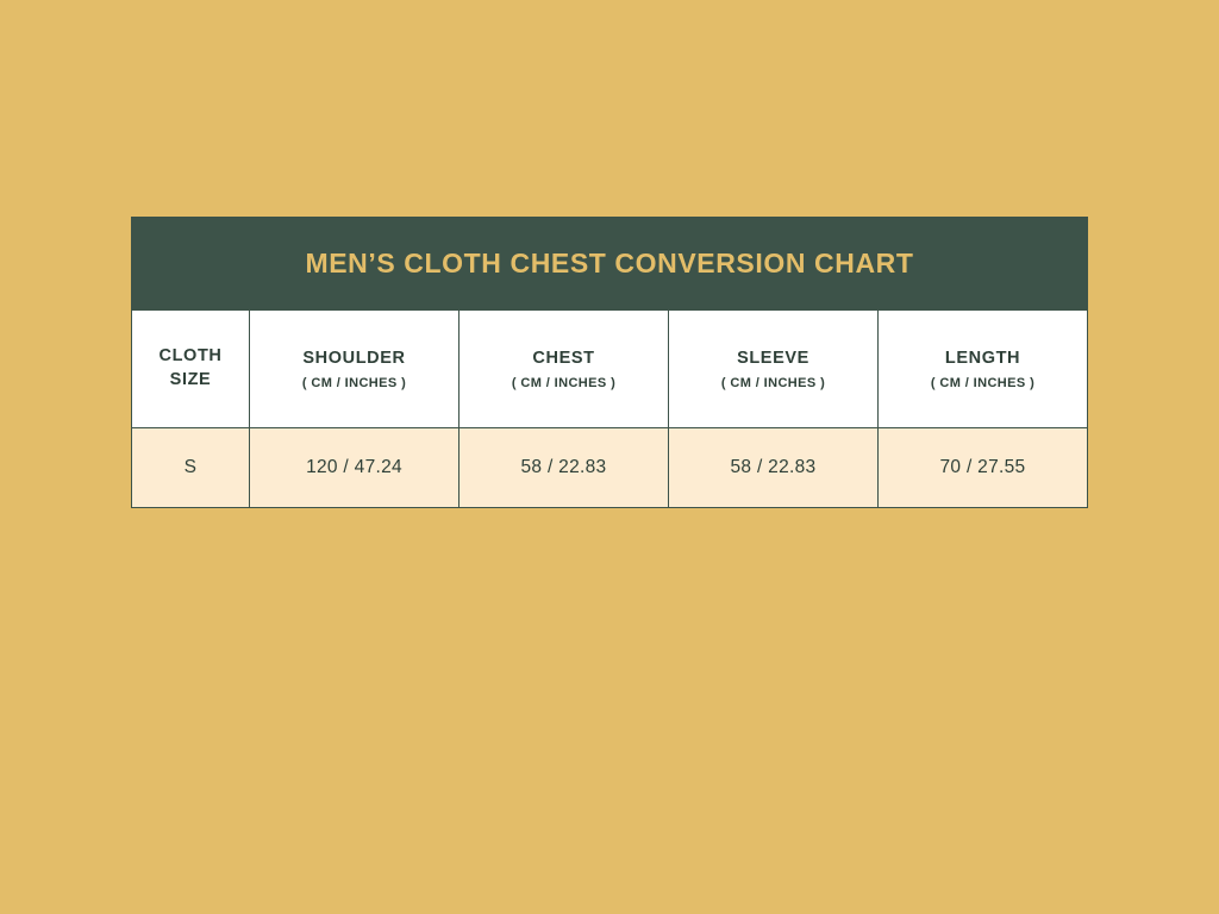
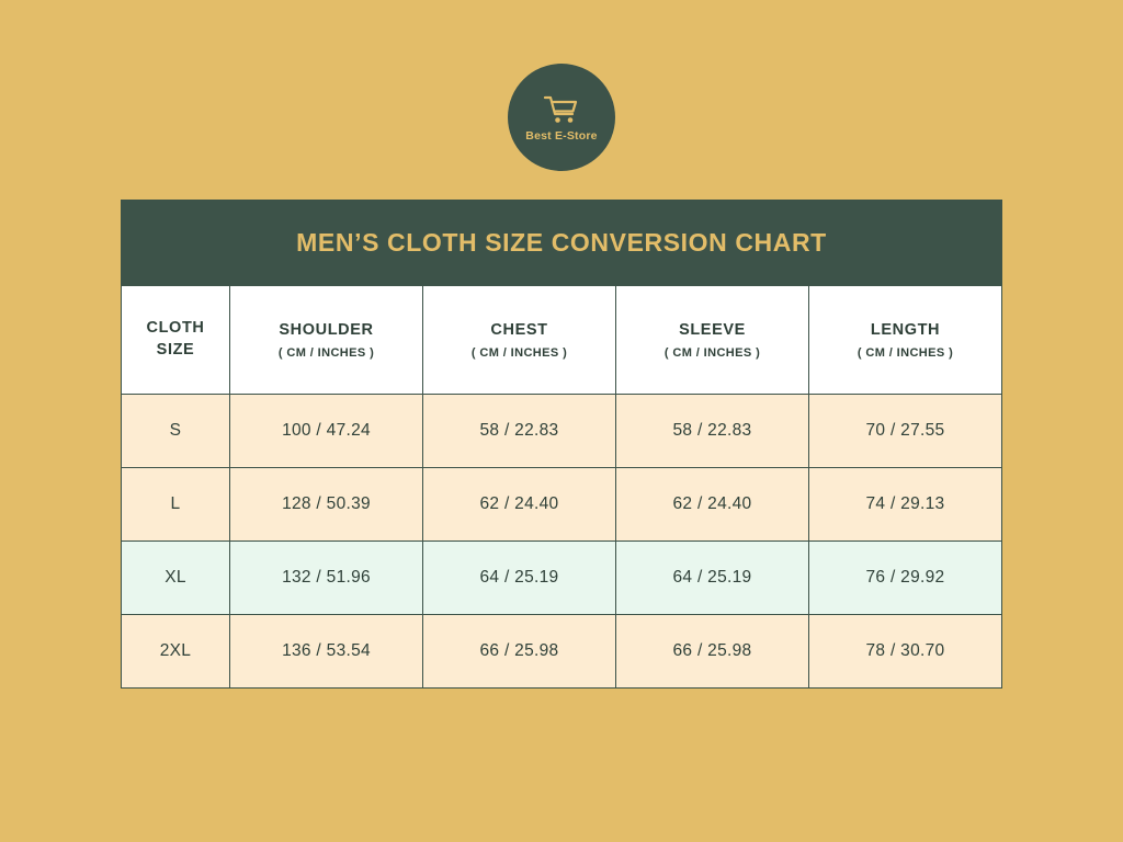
+ Best E-Store
- MEN’S CLOTH CHEST CONVERSION CHART
+ MEN’S CLOTH SIZE CONVERSION CHART
  CLOTH SIZE	SHOULDER ( CM / INCHES )	CHEST ( CM / INCHES )	SLEEVE ( CM / INCHES )	LENGTH ( CM / INCHES )
- S	120 / 47.24	58 / 22.83	58 / 22.83	70 / 27.55
+ S	100 / 47.24	58 / 22.83	58 / 22.83	70 / 27.55
+ L	128 / 50.39	62 / 24.40	62 / 24.40	74 / 29.13
+ XL	132 / 51.96	64 / 25.19	64 / 25.19	76 / 29.92
+ 2XL	136 / 53.54	66 / 25.98	66 / 25.98	78 / 30.70
